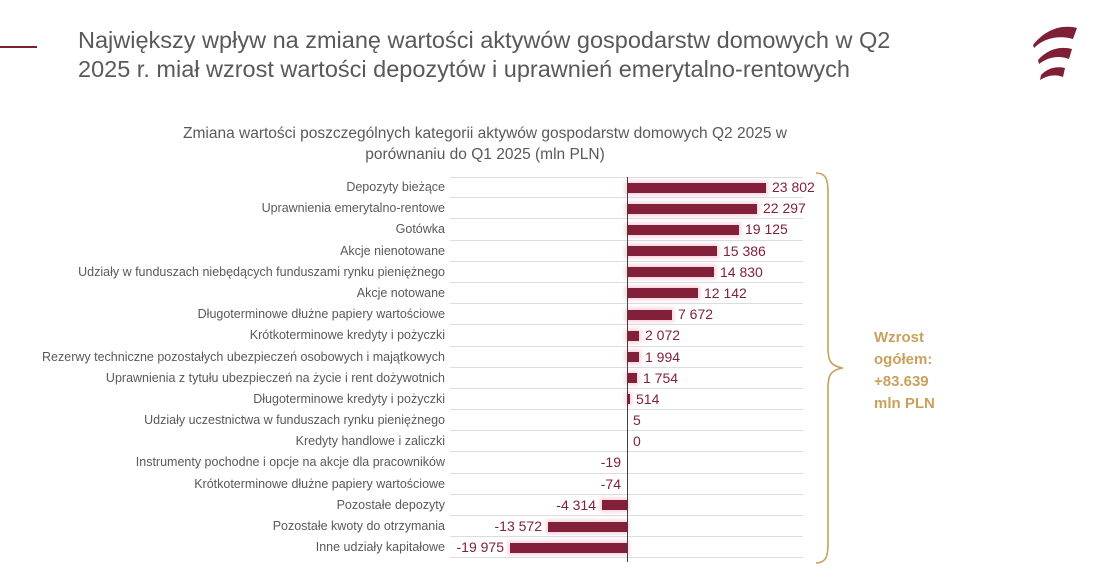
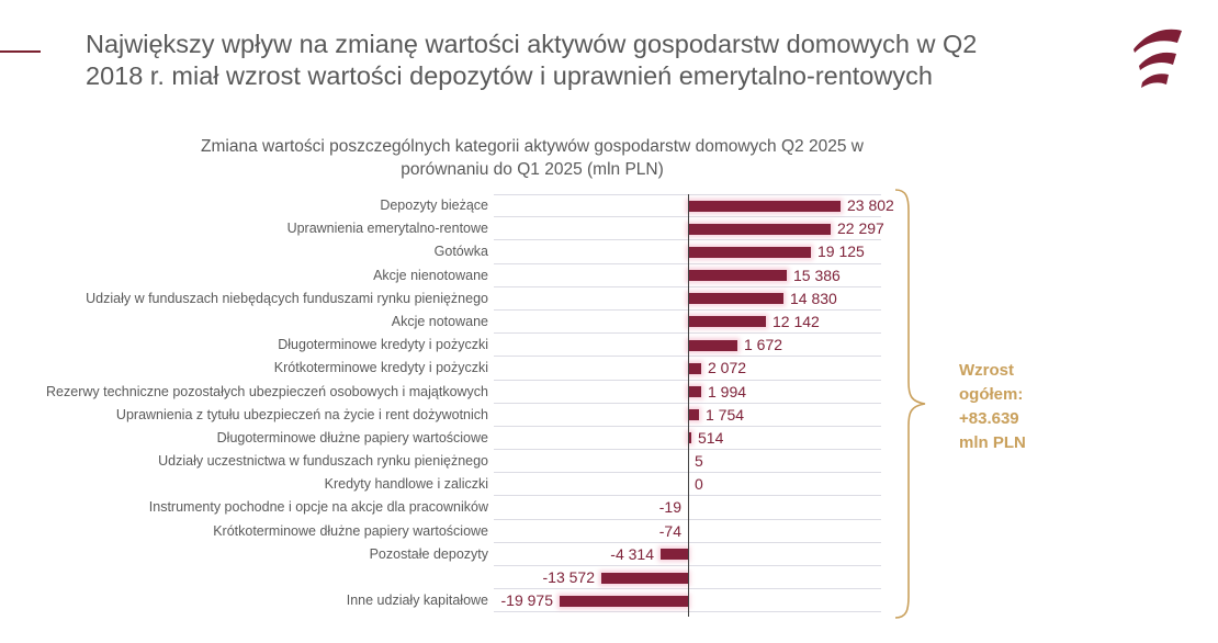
  Największy wpływ na zmianę wartości aktywów gospodarstw domowych w Q2
- 2025 r. miał wzrost wartości depozytów i uprawnień emerytalno-rentowych
+ 2018 r. miał wzrost wartości depozytów i uprawnień emerytalno-rentowych
  Zmiana wartości poszczególnych kategorii aktywów gospodarstw domowych Q2 2025 w
  porównaniu do Q1 2025 (mln PLN)
  Depozyty bieżące
  23 802
  Uprawnienia emerytalno-rentowe
  22 297
  Gotówka
  19 125
  Akcje nienotowane
  15 386
  Udziały w funduszach niebędących funduszami rynku pieniężnego
  14 830
  Akcje notowane
  12 142
- Długoterminowe dłużne papiery wartościowe
+ Długoterminowe kredyty i pożyczki
- 7 672
+ 1 672
  Krótkoterminowe kredyty i pożyczki
  2 072
  Rezerwy techniczne pozostałych ubezpieczeń osobowych i majątkowych
  1 994
  Uprawnienia z tytułu ubezpieczeń na życie i rent dożywotnich
  1 754
- Długoterminowe kredyty i pożyczki
+ Długoterminowe dłużne papiery wartościowe
  514
  Udziały uczestnictwa w funduszach rynku pieniężnego
  5
  Kredyty handlowe i zaliczki
  0
  Instrumenty pochodne i opcje na akcje dla pracowników
  -19
  Krótkoterminowe dłużne papiery wartościowe
  -74
  Pozostałe depozyty
  -4 314
- Pozostałe kwoty do otrzymania
  -13 572
  Inne udziały kapitałowe
  -19 975
  Wzrost
  ogółem:
  +83.639
  mln PLN
